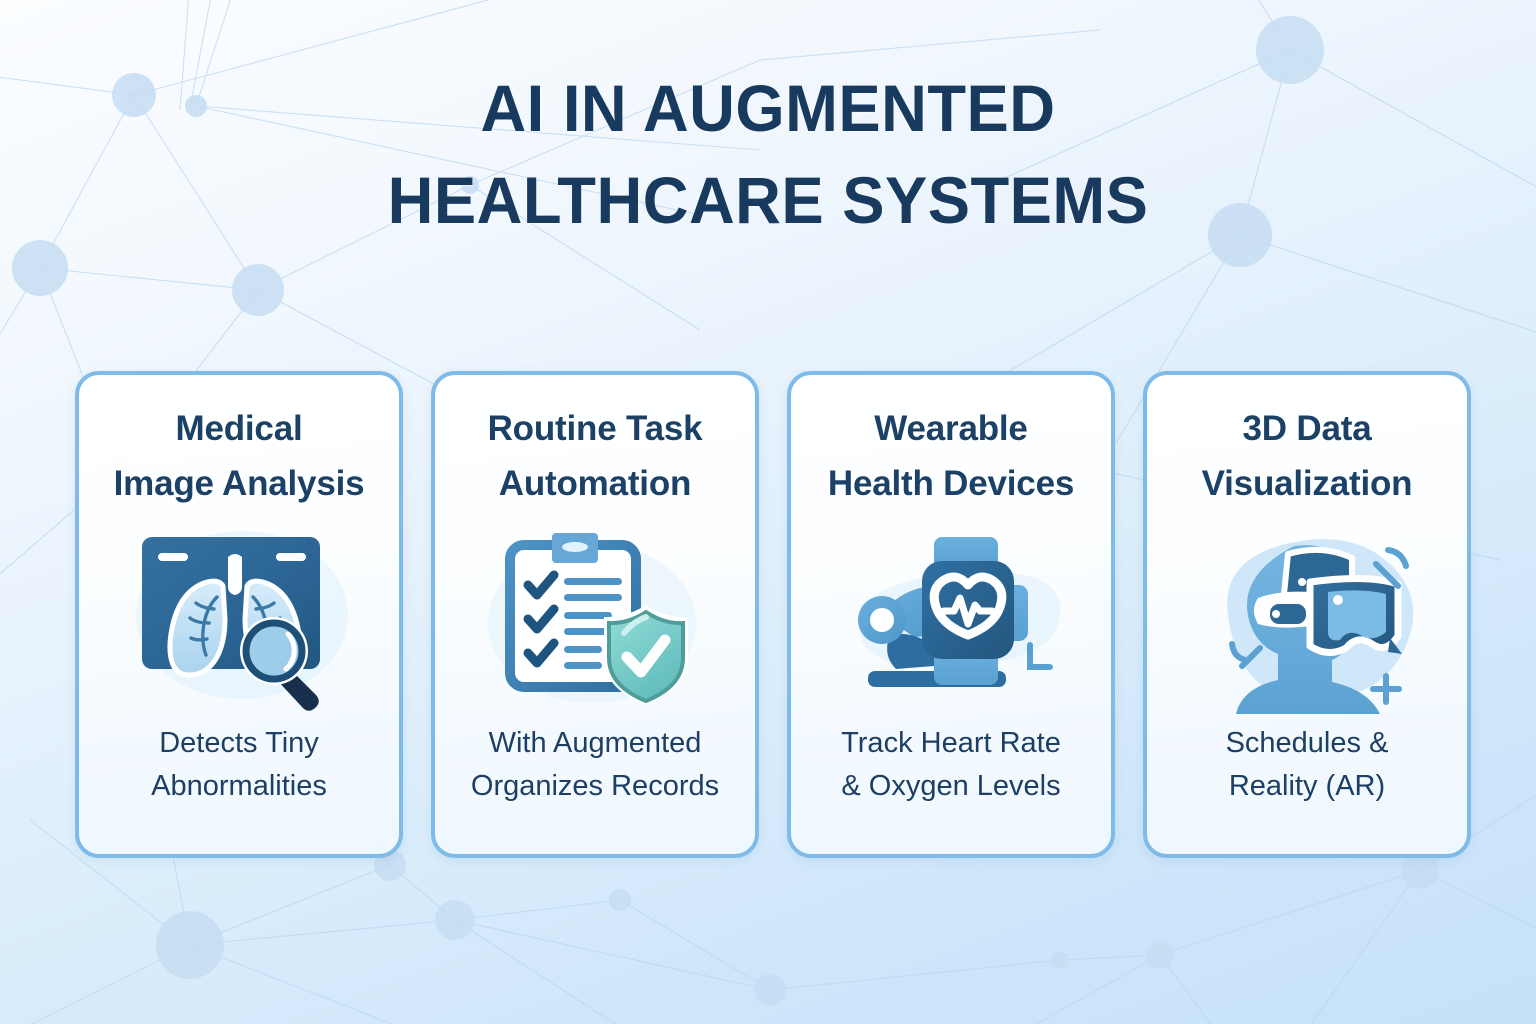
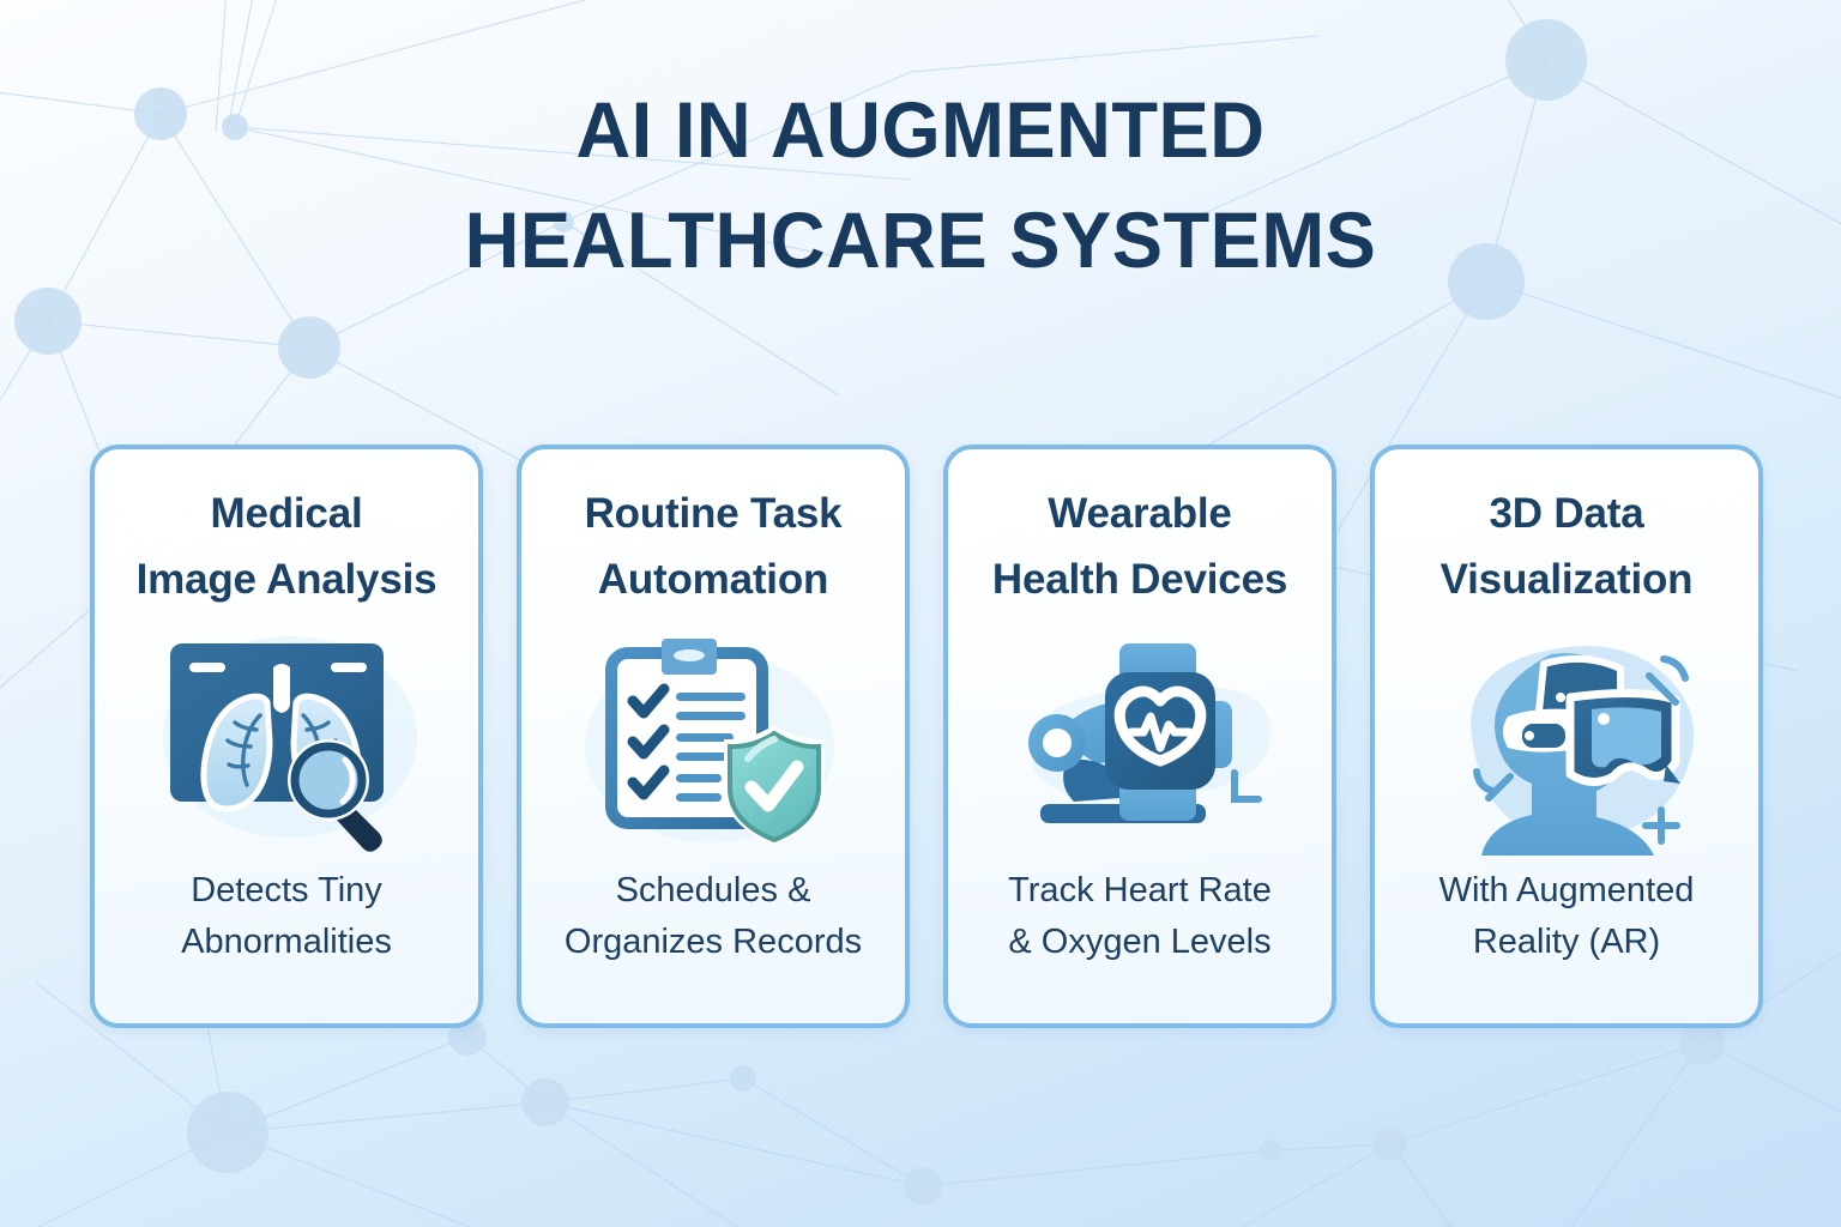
  AI IN AUGMENTED
  HEALTHCARE SYSTEMS
  Medical
  Image Analysis
  Detects Tiny
  Abnormalities
  Routine Task
  Automation
- With Augmented
+ Schedules &
  Organizes Records
  Wearable
  Health Devices
  Track Heart Rate
  & Oxygen Levels
  3D Data
  Visualization
- Schedules &
+ With Augmented
  Reality (AR)
